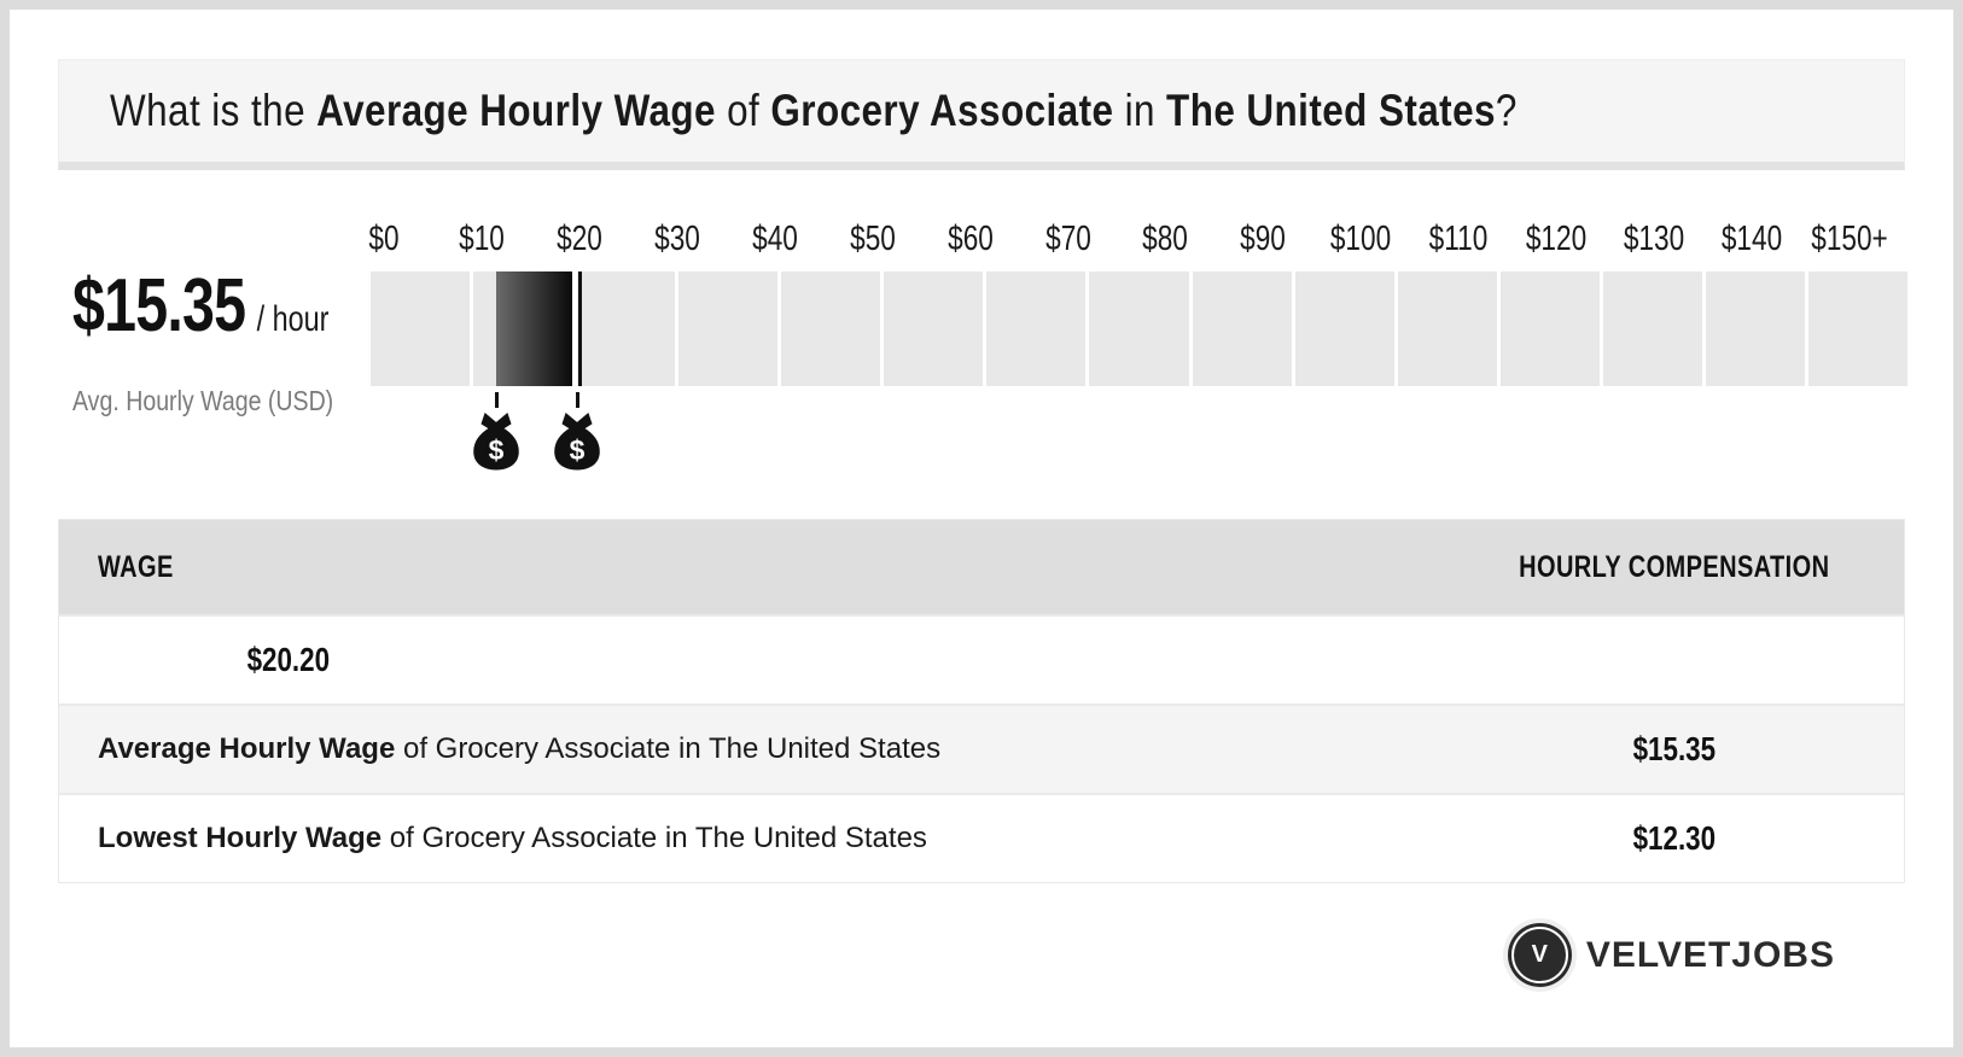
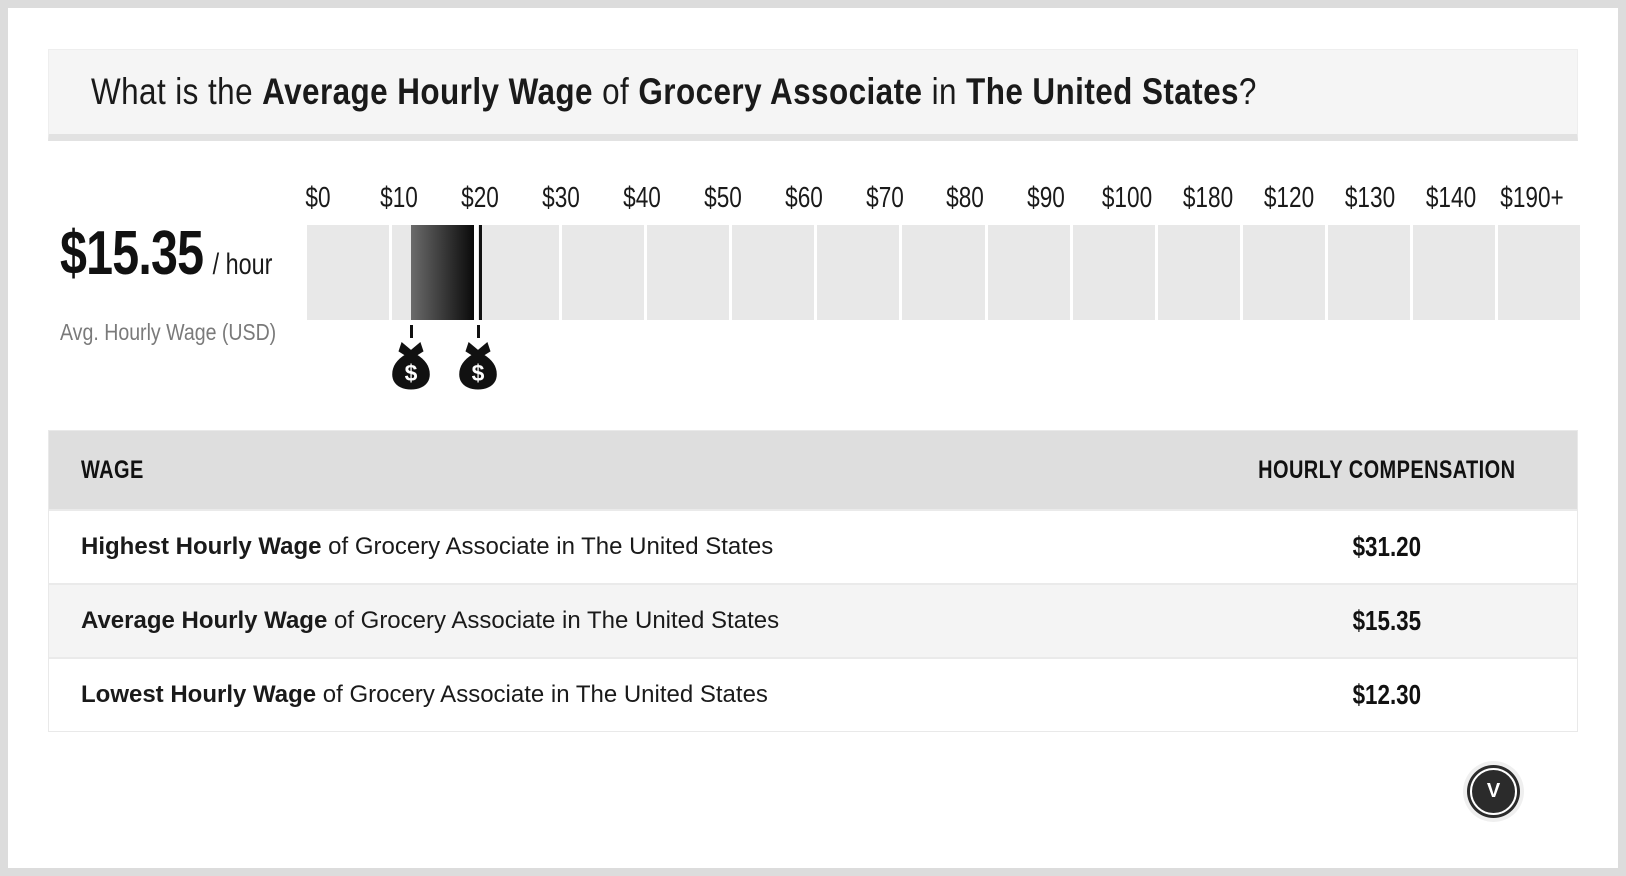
  What is the Average Hourly Wage of Grocery Associate in The United States?
  $15.35
  / hour
  Avg. Hourly Wage (USD)
  $0
  $10
  $20
  $30
  $40
  $50
  $60
  $70
  $80
  $90
  $100
- $110
+ $180
  $120
  $130
  $140
- $150+
+ $190+
  $
  $
  WAGE
  HOURLY COMPENSATION
+ Highest Hourly Wage of Grocery Associate in The United States
- $20.20
+ $31.20
  Average Hourly Wage of Grocery Associate in The United States
  $15.35
  Lowest Hourly Wage of Grocery Associate in The United States
  $12.30
  V
- VELVETJOBS
